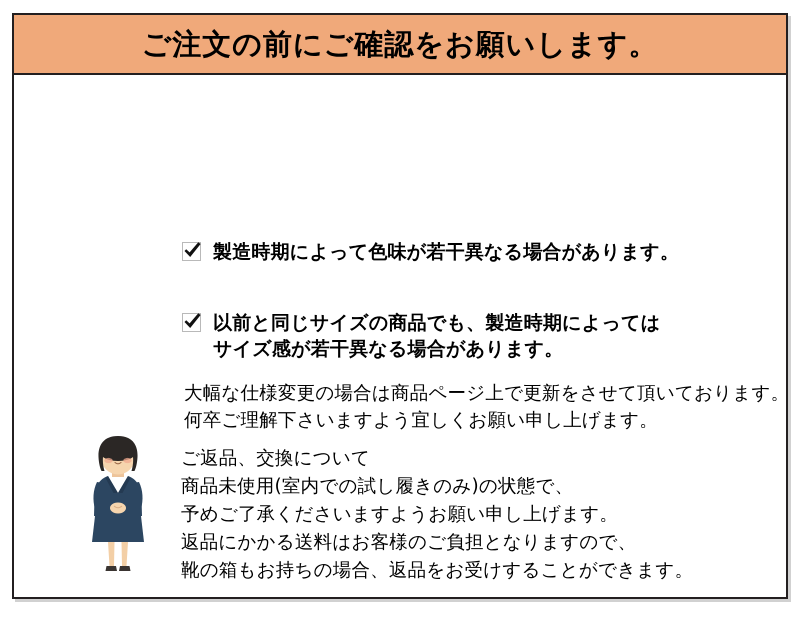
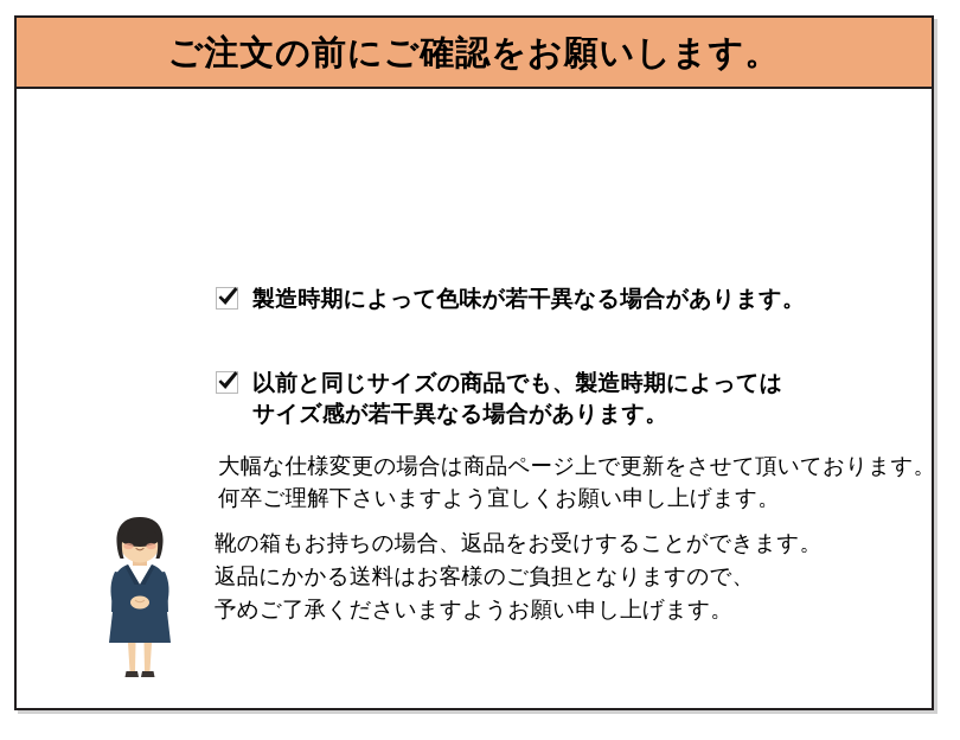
  ご注文の前にご確認をお願いします。
  製造時期によって色味が若干異なる場合があります。
  以前と同じサイズの商品でも、製造時期によっては サイズ感が若干異なる場合があります。
  大幅な仕様変更の場合は商品ページ上で更新をさせて頂いております。
  何卒ご理解下さいますよう宜しくお願い申し上げます。
- ご返品、交換について
- 商品未使用(室内での試し履きのみ)の状態で、
- 予めご了承くださいますようお願い申し上げます。
+ 靴の箱もお持ちの場合、返品をお受けすることができます。
  返品にかかる送料はお客様のご負担となりますので、
- 靴の箱もお持ちの場合、返品をお受けすることができます。
+ 予めご了承くださいますようお願い申し上げます。
